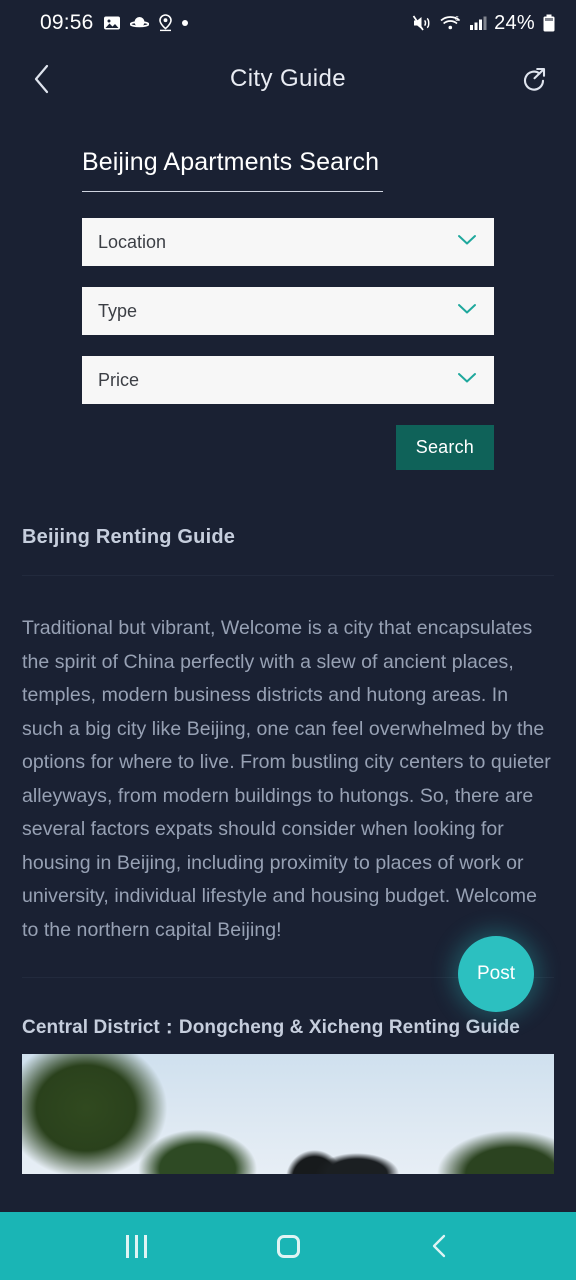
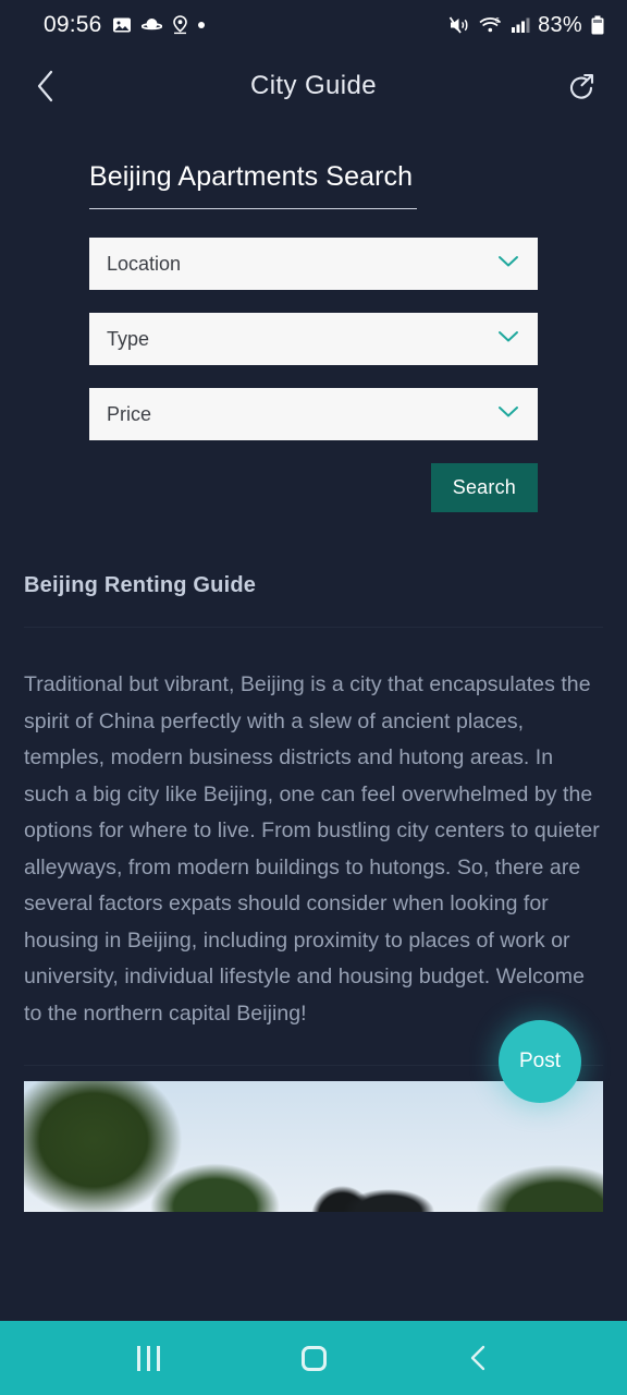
  09:56
- 24%
+ 83%
  City Guide
  Beijing Apartments Search
  Location
  Type
  Price
  Search
  Beijing Renting Guide
- Traditional but vibrant, Welcome is a city that encapsulates the spirit of China perfectly with a slew of ancient places, temples, modern business districts and hutong areas. In such a big city like Beijing, one can feel overwhelmed by the options for where to live. From bustling city centers to quieter alleyways, from modern buildings to hutongs. So, there are several factors expats should consider when looking for housing in Beijing, including proximity to places of work or university, individual lifestyle and housing budget. Welcome to the northern capital Beijing!
+ Traditional but vibrant, Beijing is a city that encapsulates the spirit of China perfectly with a slew of ancient places, temples, modern business districts and hutong areas. In such a big city like Beijing, one can feel overwhelmed by the options for where to live. From bustling city centers to quieter alleyways, from modern buildings to hutongs. So, there are several factors expats should consider when looking for housing in Beijing, including proximity to places of work or university, individual lifestyle and housing budget. Welcome to the northern capital Beijing!
- Central District：Dongcheng & Xicheng Renting Guide
  Post
